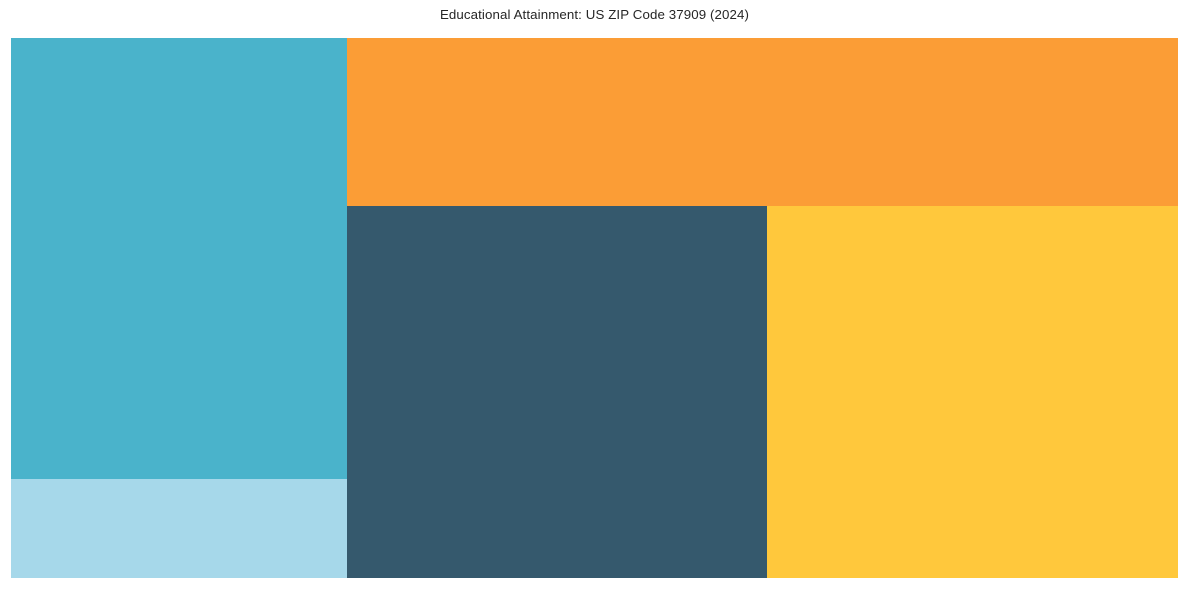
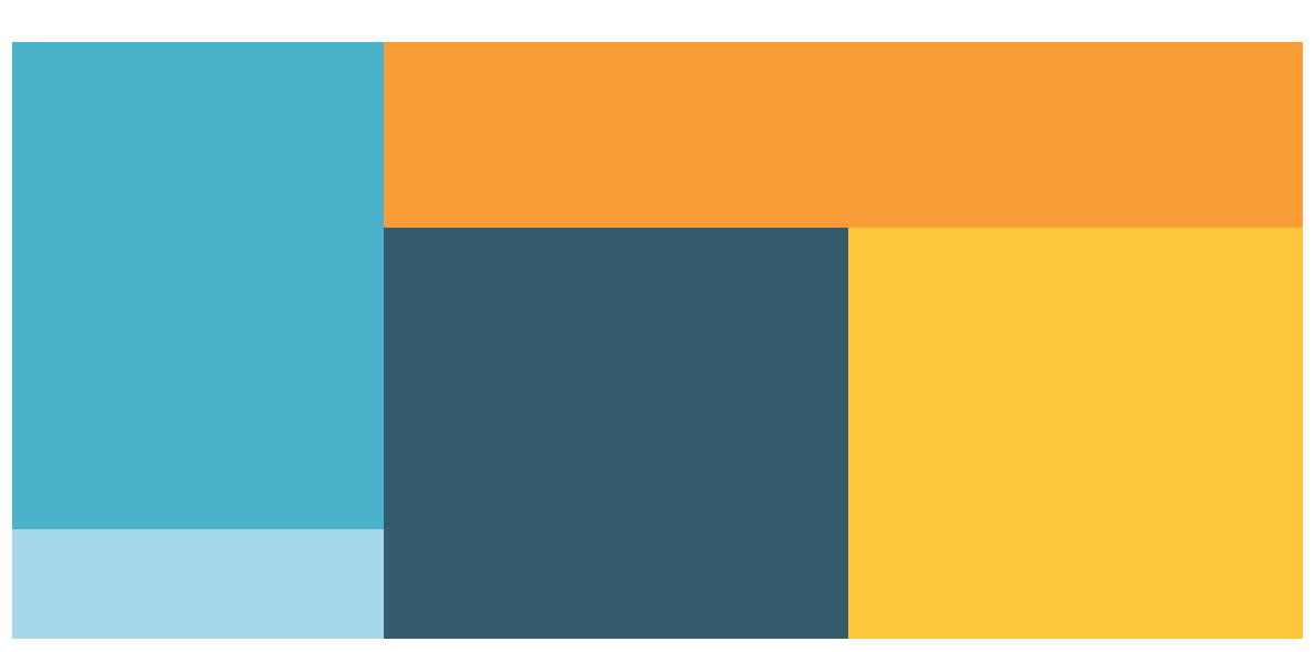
- Educational Attainment: US ZIP Code 37909 (2024)
